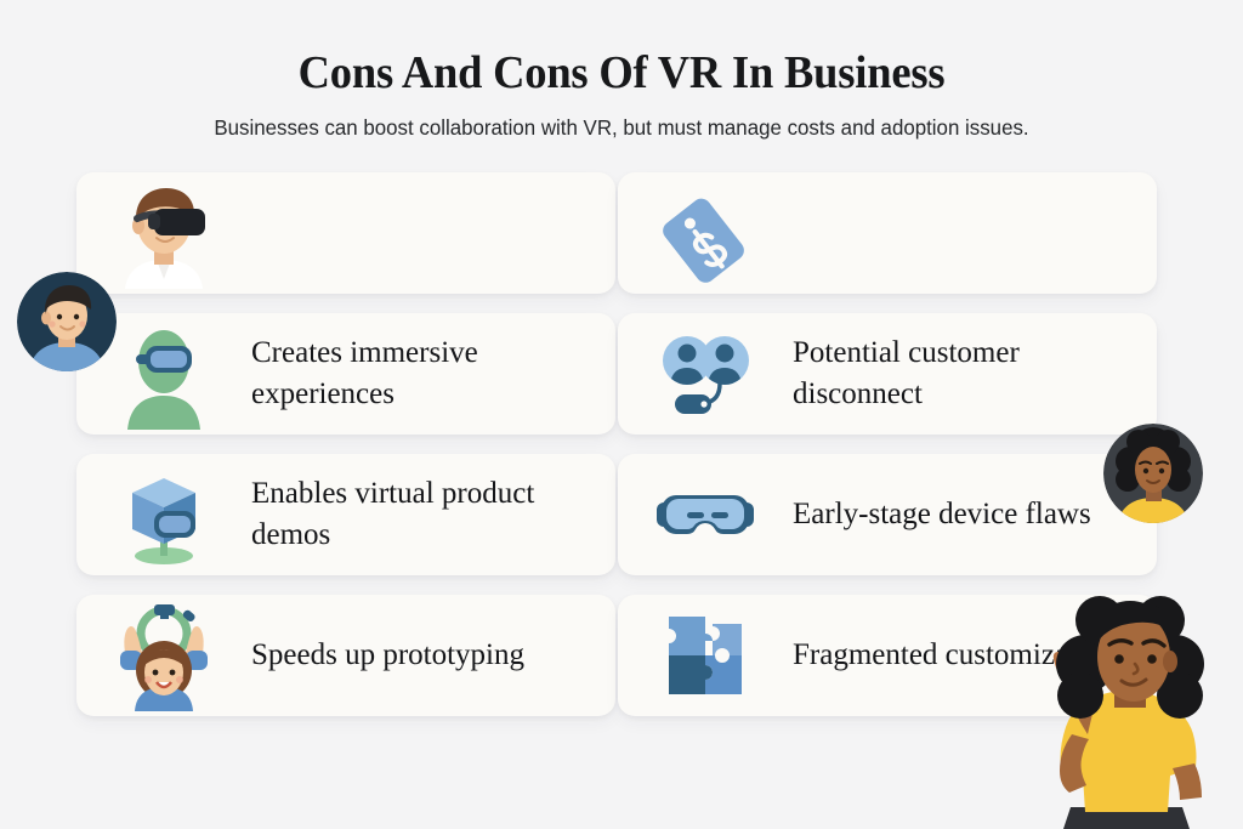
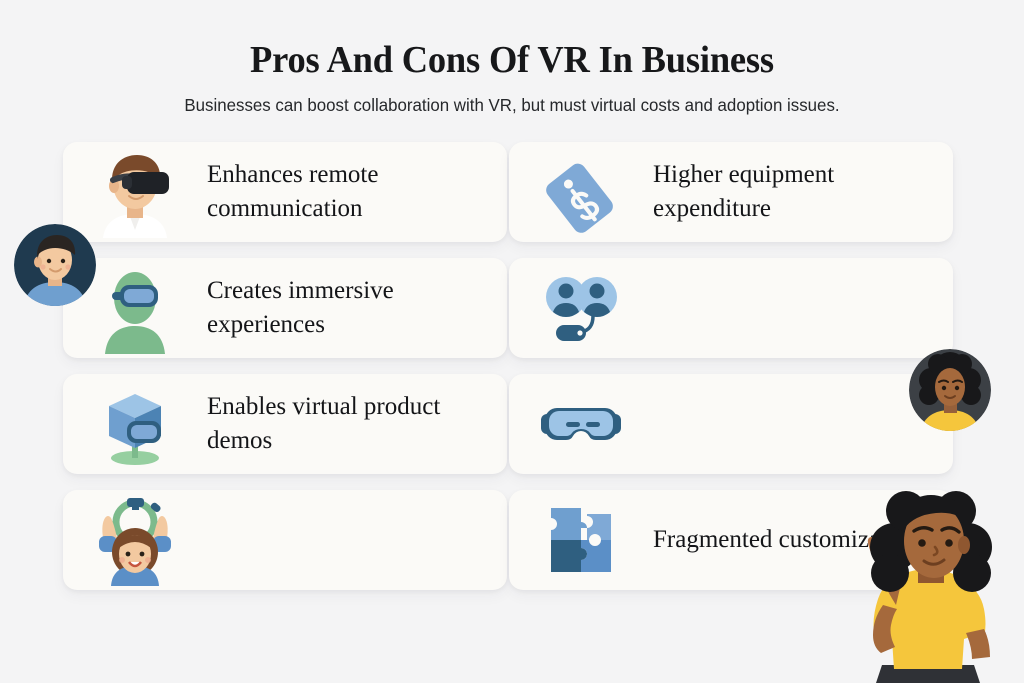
- Cons And Cons Of VR In Business
+ Pros And Cons Of VR In Business
- Businesses can boost collaboration with VR, but must manage costs and adoption issues.
+ Businesses can boost collaboration with VR, but must virtual costs and adoption issues.
+ Enhances remote communication
+ Higher equipment expenditure
  Creates immersive experiences
- Potential customer disconnect
  Enables virtual product demos
- Early-stage device flaws
- Speeds up prototyping
  Fragmented customiz
